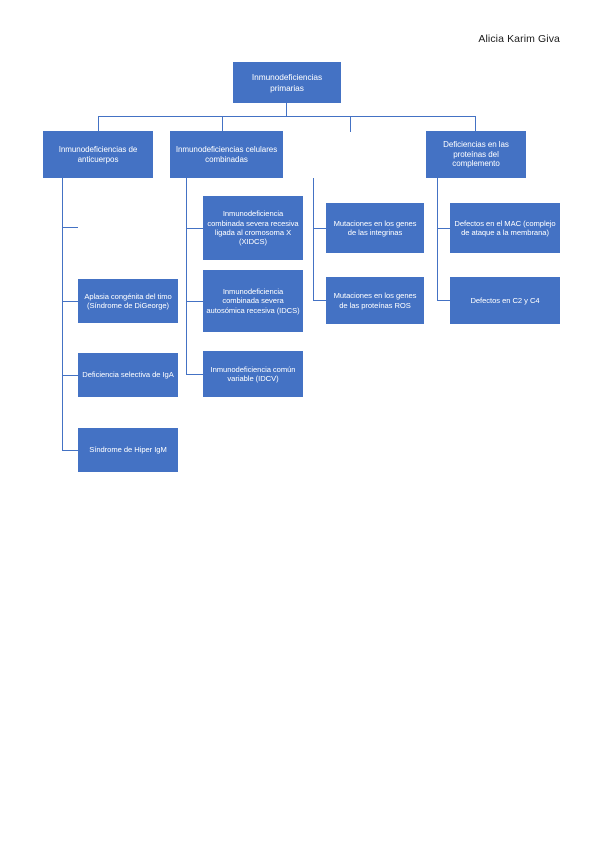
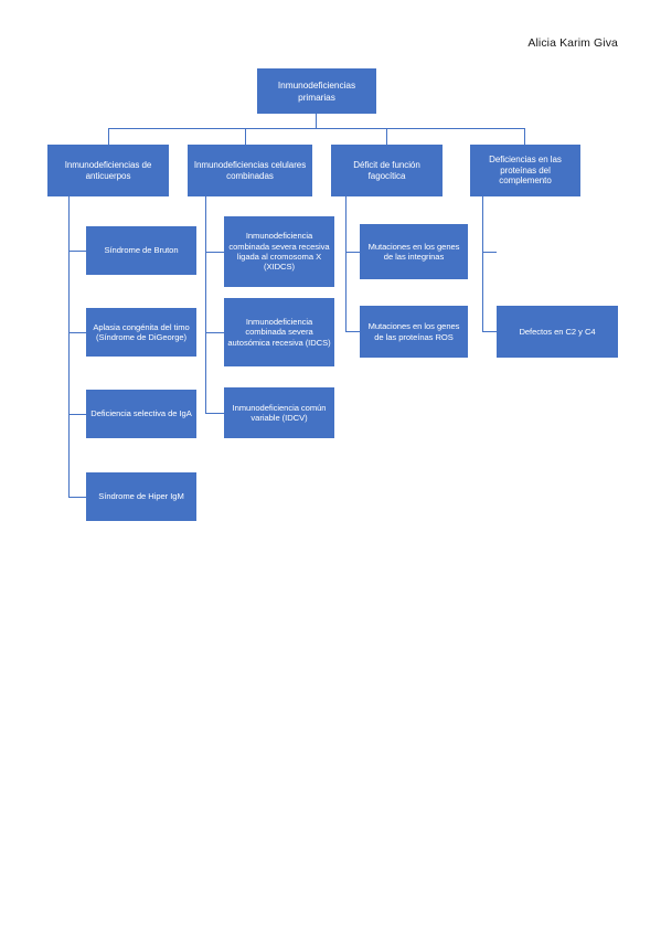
  Alicia Karim Giva
  Inmunodeficiencias primarias
  Inmunodeficiencias de anticuerpos
  Inmunodeficiencias celulares combinadas
+ Déficit de función fagocítica
  Deficiencias en las proteínas del complemento
+ Síndrome de Bruton
  Aplasia congénita del timo (Síndrome de DiGeorge)
  Deficiencia selectiva de IgA
  Síndrome de Hiper IgM
  Inmunodeficiencia combinada severa recesiva ligada al cromosoma X (XIDCS)
  Inmunodeficiencia combinada severa autosómica recesiva (IDCS)
  Inmunodeficiencia común variable (IDCV)
  Mutaciones en los genes de las integrinas
  Mutaciones en los genes de las proteínas ROS
- Defectos en el MAC (complejo de ataque a la membrana)
  Defectos en C2 y C4
